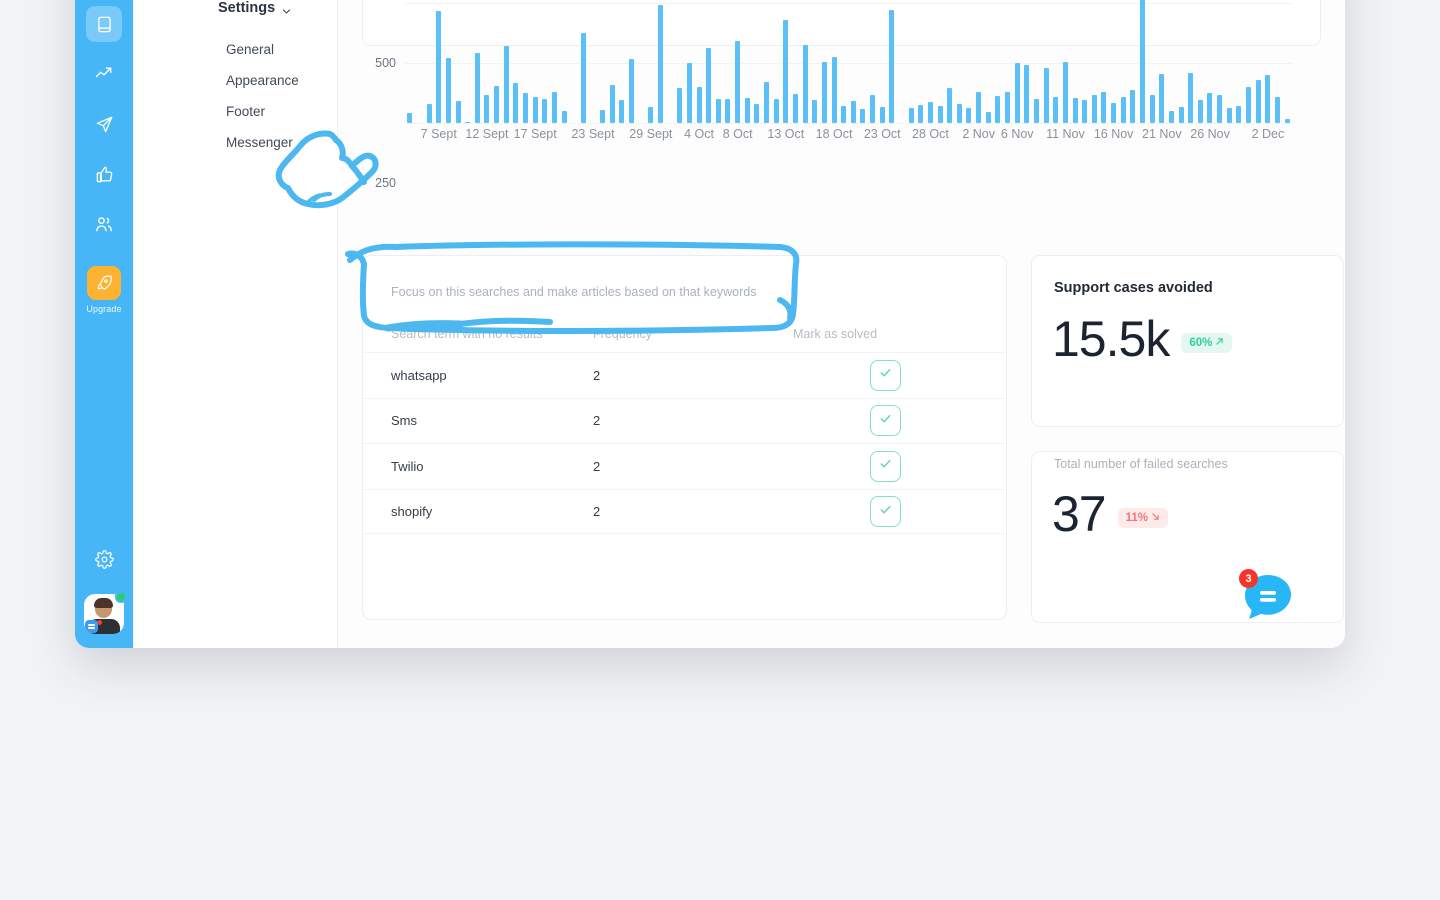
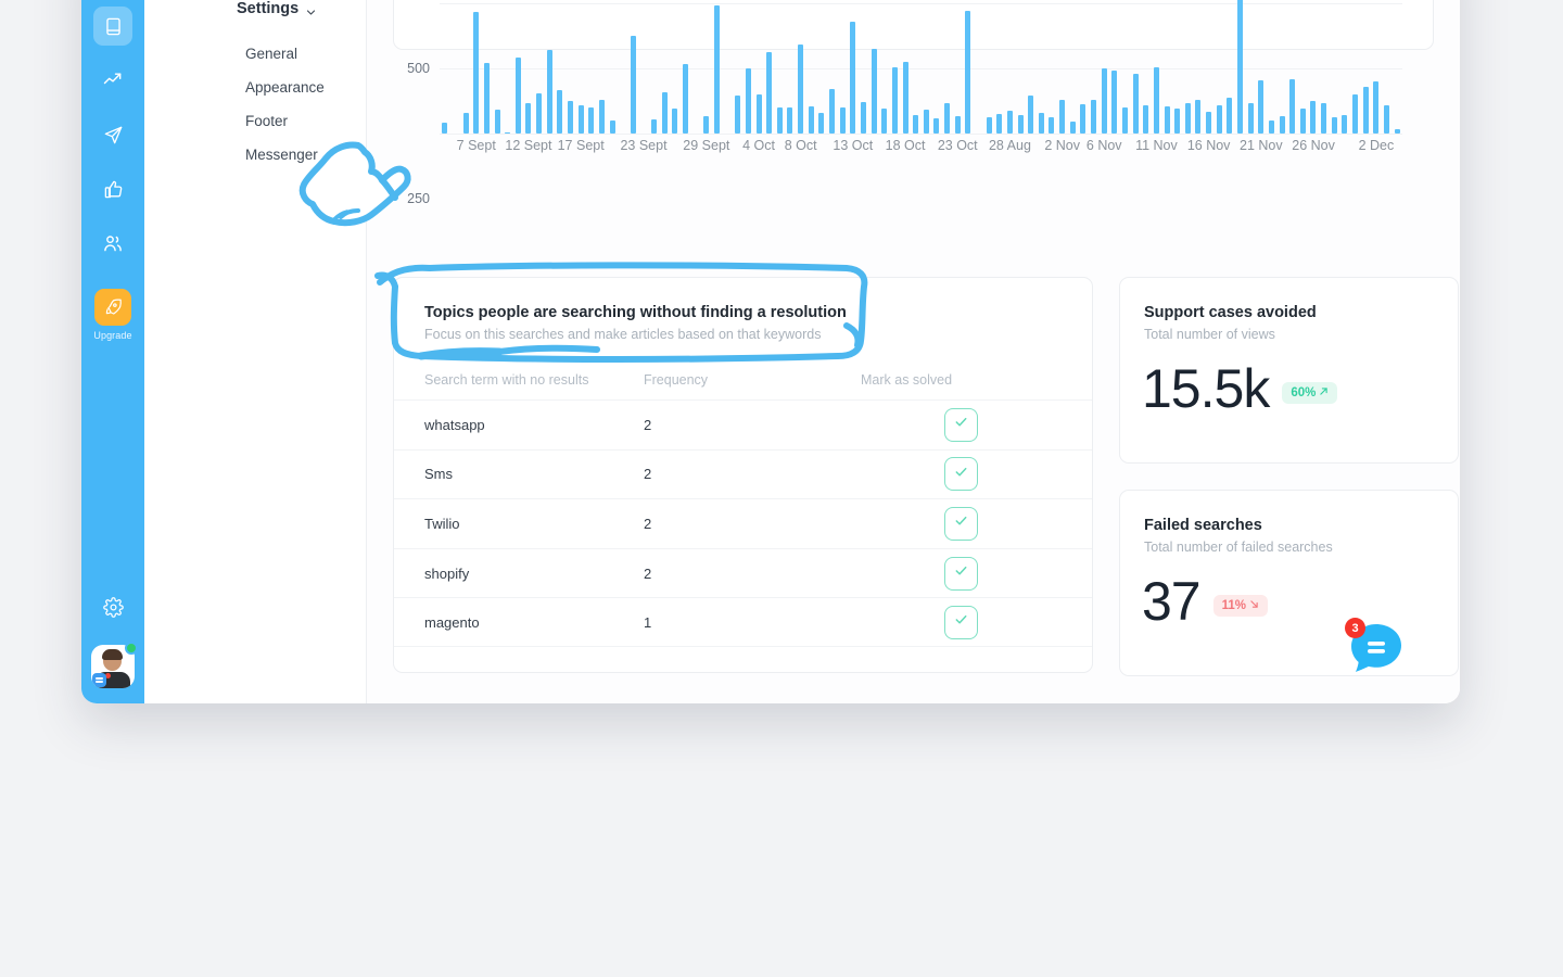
  Upgrade
  Settings
  General
  Appearance
  Footer
  Messenger
  250
  500
  7 Sept
  12 Sept
  17 Sept
  23 Sept
  29 Sept
  4 Oct
  8 Oct
  13 Oct
  18 Oct
  23 Oct
- 28 Oct
+ 28 Aug
  2 Nov
  6 Nov
  11 Nov
  16 Nov
  21 Nov
  26 Nov
  2 Dec
+ Topics people are searching without finding a resolution
  Focus on this searches and make articles based on that keywords
  Search term with no results
  Frequency
  Mark as solved
  whatsapp
  2
  Sms
  2
  Twilio
  2
  shopify
  2
+ magento
+ 1
  Support cases avoided
+ Total number of views
  15.5k
  60%
+ Failed searches
  Total number of failed searches
  37
  11%
  3
